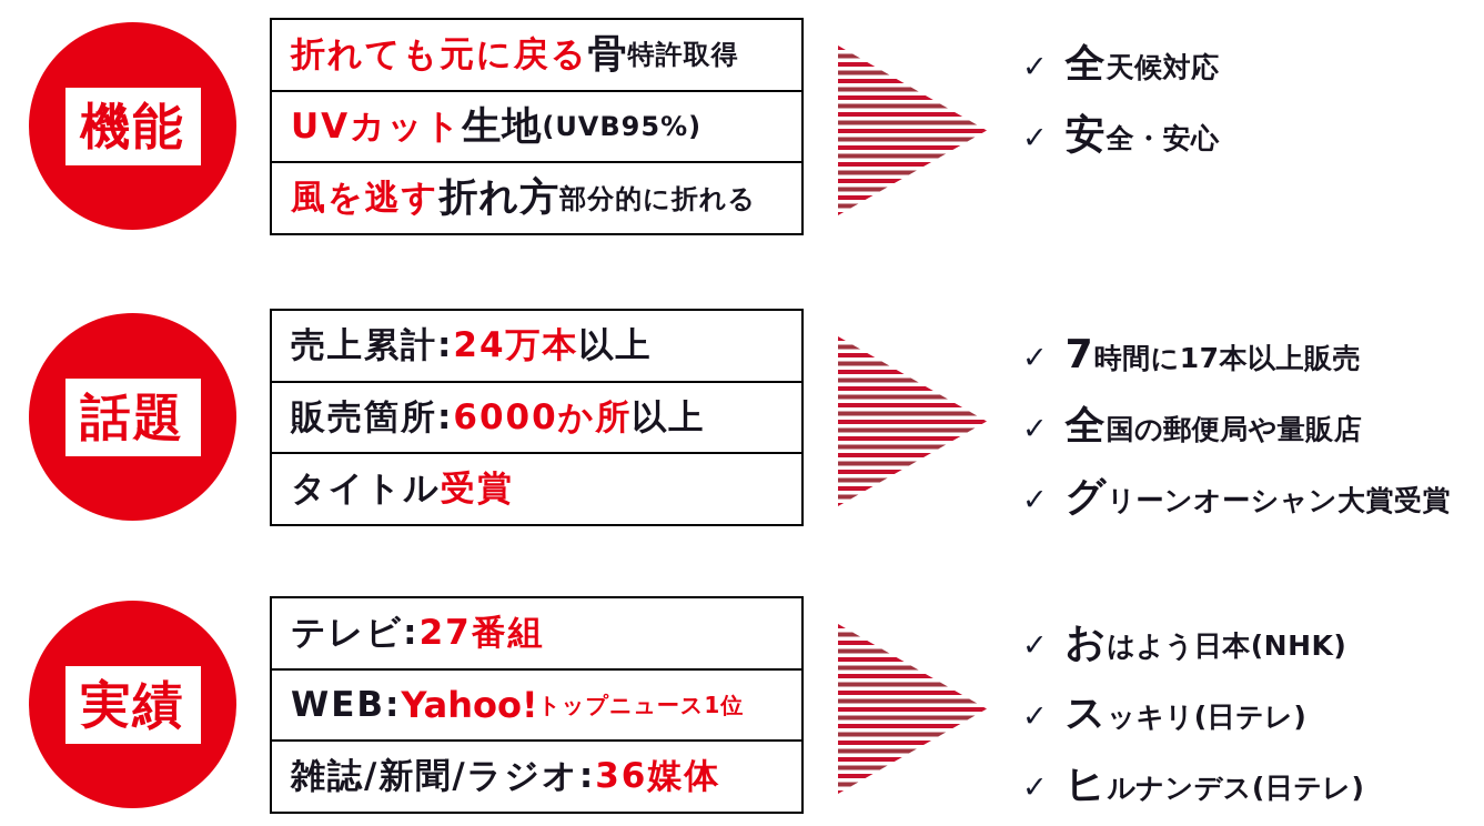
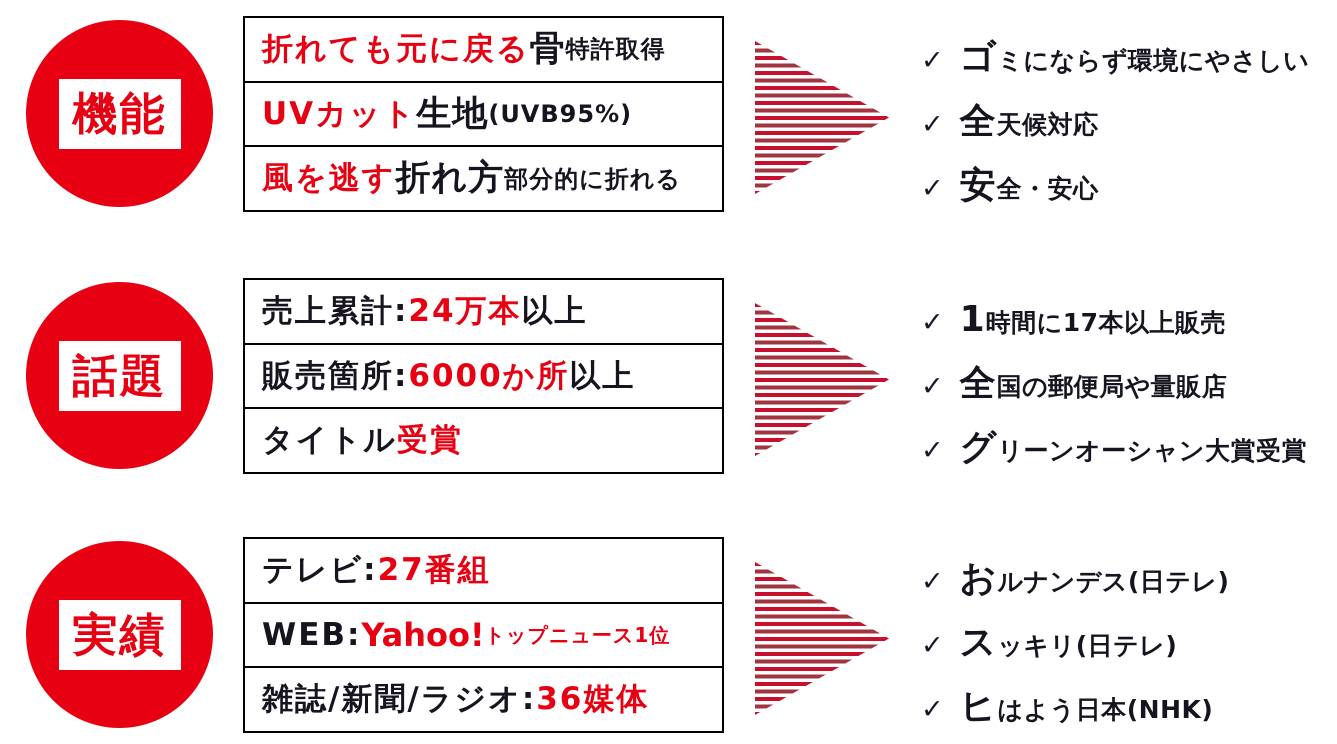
  機能
  折れても元に戻る
  骨
  特許取得
  UVカット
  生地
  (UVB95%)
  風を逃す
  折れ方
  部分的に折れる
+ ✓ ゴミにならず環境にやさしい
  ✓ 全天候対応
  ✓ 安全・安心
  話題
  売上累計:
  24万本
  以上
  販売箇所:
  6000か所
  以上
  タイトル
  受賞
- ✓ 7時間に17本以上販売
+ ✓ 1時間に17本以上販売
  ✓ 全国の郵便局や量販店
  ✓ グリーンオーシャン大賞受賞
  実績
  テレビ:
  27番組
  WEB:
  Yahoo!
  トップニュース1位
  雑誌/新聞/ラジオ:
  36媒体
- ✓ おはよう日本(NHK)
+ ✓ おルナンデス(日テレ)
  ✓ スッキリ(日テレ)
- ✓ ヒルナンデス(日テレ)
+ ✓ ヒはよう日本(NHK)
